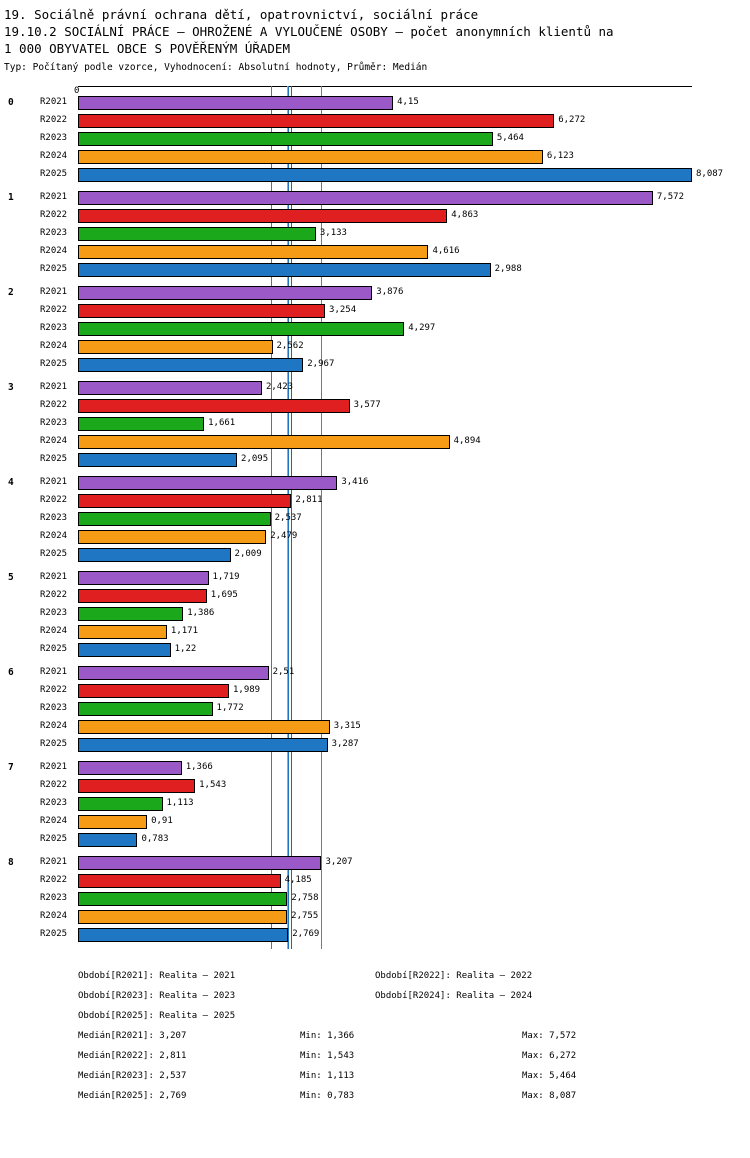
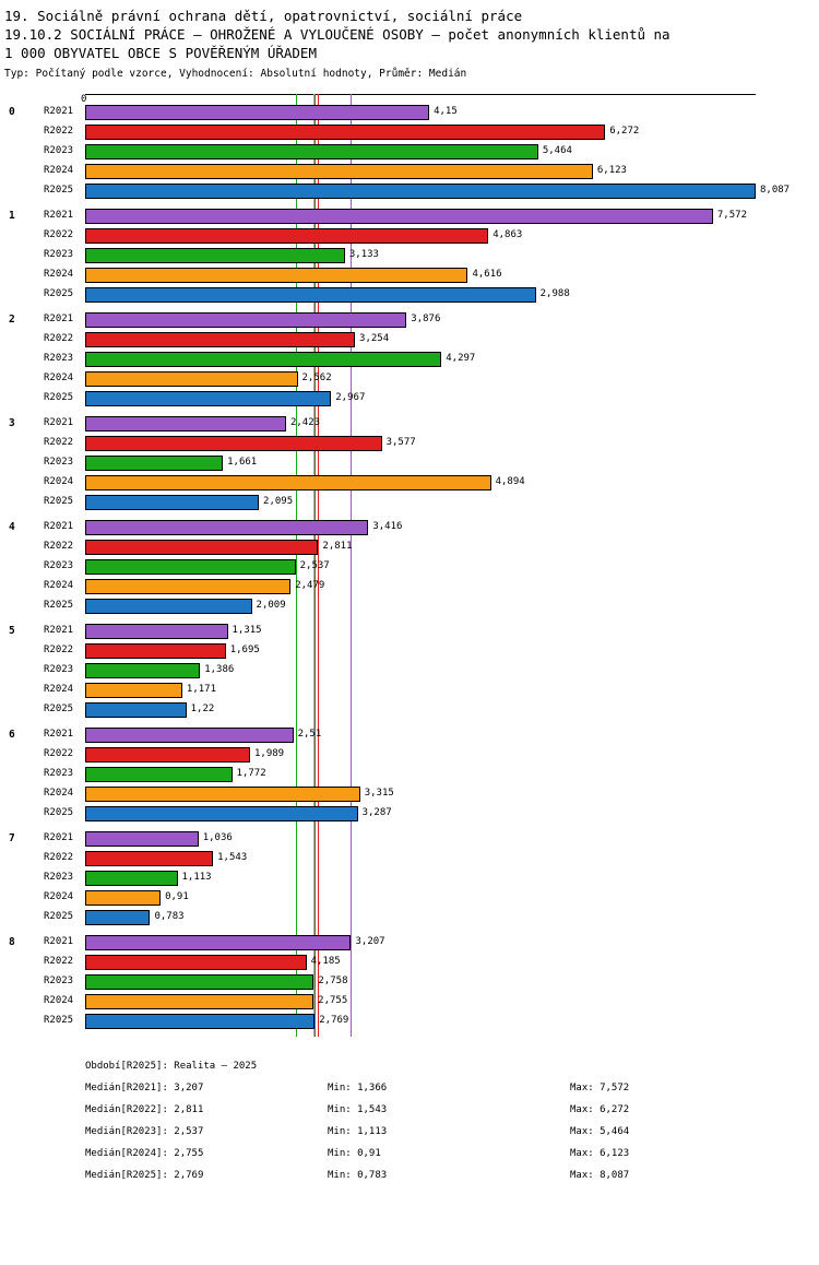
  19. Sociálně právní ochrana dětí, opatrovnictví, sociální práce
  19.10.2 SOCIÁLNÍ PRÁCE – OHROŽENÉ A VYLOUČENÉ OSOBY – počet anonymních klientů na
  1 000 OBYVATEL OBCE S POVĚŘENÝM ÚŘADEM
  Typ: Počítaný podle vzorce, Vyhodnocení: Absolutní hodnoty, Průměr: Medián
  0
  0
  R2021
  4,15
  R2022
  6,272
  R2023
  5,464
  R2024
  6,123
  R2025
  8,087
  1
  R2021
  7,572
  R2022
  4,863
  R2023
  3,133
  R2024
  4,616
  R2025
  2,988
  2
  R2021
  3,876
  R2022
  3,254
  R2023
  4,297
  R2024
  2,562
  R2025
  2,967
  3
  R2021
  2,423
  R2022
  3,577
  R2023
  1,661
  R2024
  4,894
  R2025
  2,095
  4
  R2021
  3,416
  R2022
  2,811
  R2023
  2,537
  R2024
  2,479
  R2025
  2,009
  5
  R2021
- 1,719
+ 1,315
  R2022
  1,695
  R2023
  1,386
  R2024
  1,171
  R2025
  1,22
  6
  R2021
  2,51
  R2022
  1,989
  R2023
  1,772
  R2024
  3,315
  R2025
  3,287
  7
  R2021
- 1,366
+ 1,036
  R2022
  1,543
  R2023
  1,113
  R2024
  0,91
  R2025
  0,783
  8
  R2021
  3,207
  R2022
  4,185
  R2023
  2,758
  R2024
  2,755
  R2025
  2,769
- Období[R2021]: Realita – 2021
- Období[R2022]: Realita – 2022
- Období[R2023]: Realita – 2023
- Období[R2024]: Realita – 2024
  Období[R2025]: Realita – 2025
  Medián[R2021]: 3,207
  Min: 1,366
  Max: 7,572
  Medián[R2022]: 2,811
  Min: 1,543
  Max: 6,272
  Medián[R2023]: 2,537
  Min: 1,113
  Max: 5,464
+ Medián[R2024]: 2,755
+ Min: 0,91
+ Max: 6,123
  Medián[R2025]: 2,769
  Min: 0,783
  Max: 8,087
